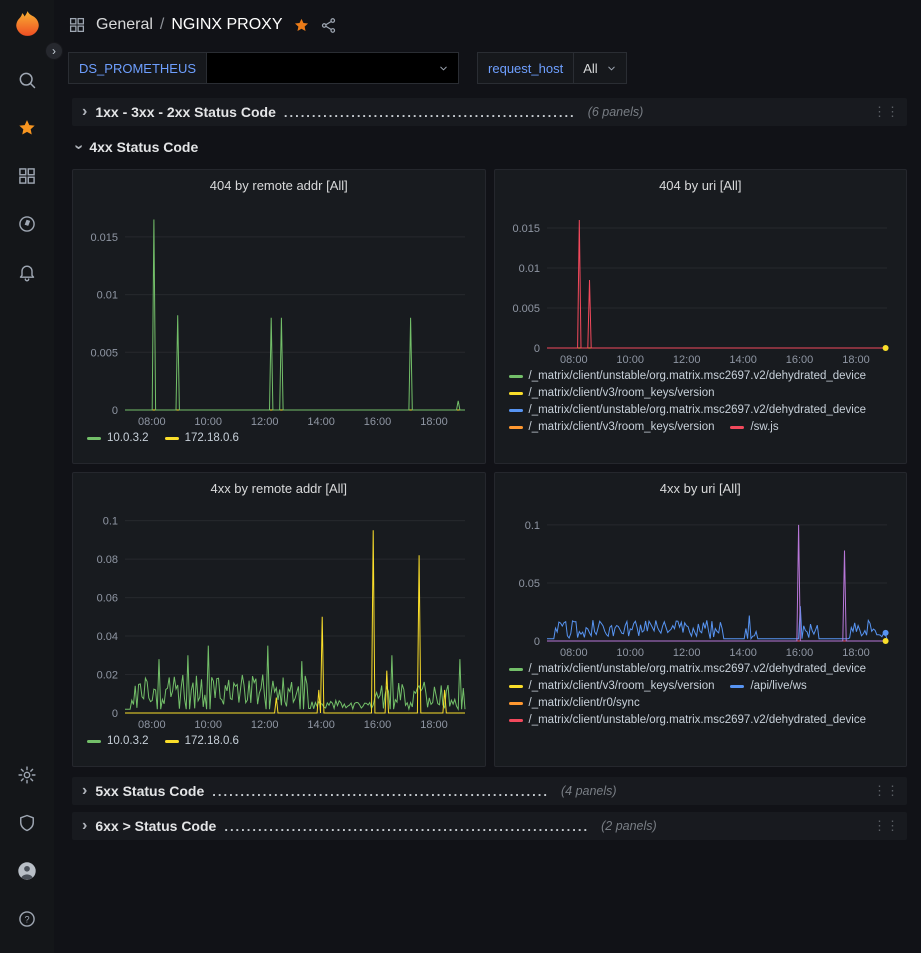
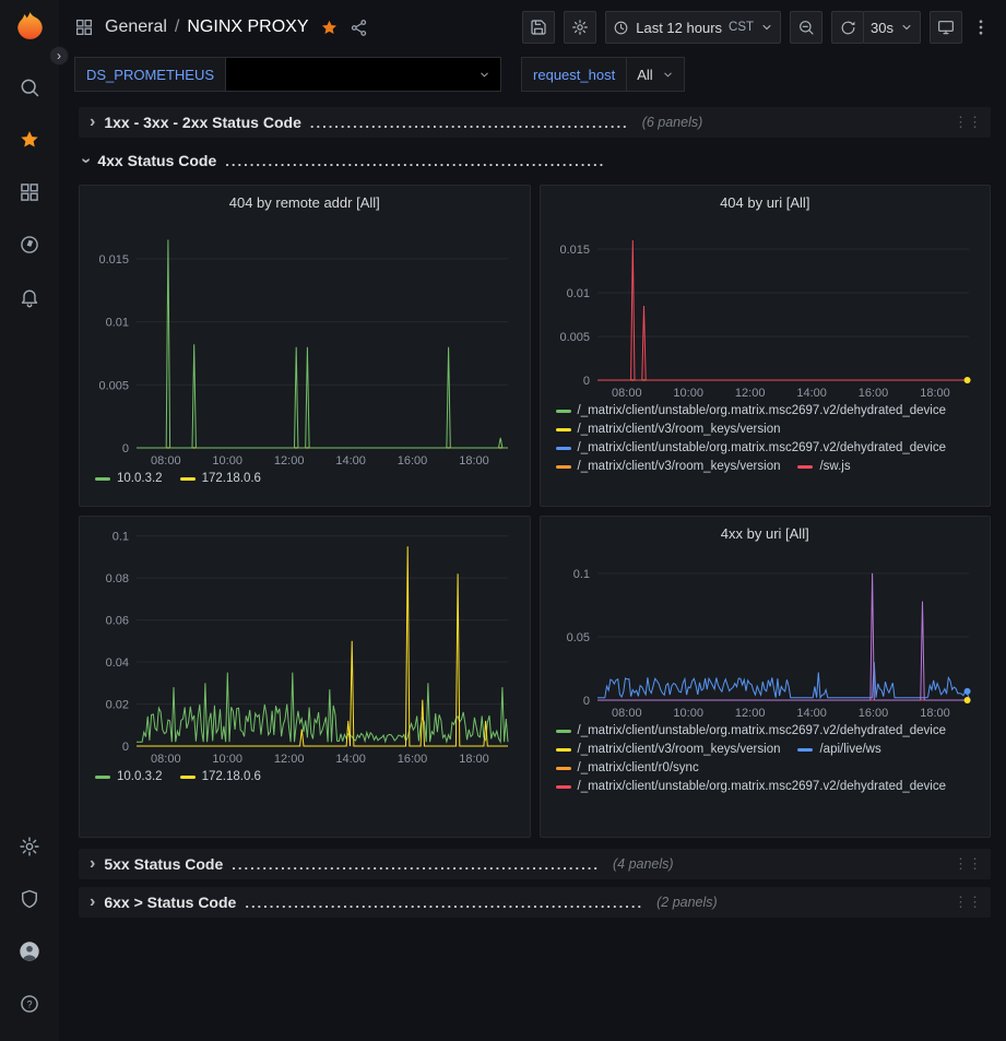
  ›
  ?
  General
  /
  NGINX PROXY
+ Last 12 hours
+ CST
+ 30s
  DS_PROMETHEUS
  request_host
  All
  ›
  1xx - 3xx - 2xx Status Code
  ....................................................
  (6 panels)
  ⋮⋮
  4xx Status Code
+ ..............................................................
  404 by remote addr [All]
  0
  0.005
  0.01
  0.015
  08:00
  10:00
  12:00
  14:00
  16:00
  18:00
  10.0.3.2
  172.18.0.6
  404 by uri [All]
  0
  0.005
  0.01
  0.015
  08:00
  10:00
  12:00
  14:00
  16:00
  18:00
  /_matrix/client/unstable/org.matrix.msc2697.v2/dehydrated_device
  /_matrix/client/v3/room_keys/version
  /_matrix/client/unstable/org.matrix.msc2697.v2/dehydrated_device
  /_matrix/client/v3/room_keys/version
  /sw.js
- 4xx by remote addr [All]
  0
  0.02
  0.04
  0.06
  0.08
  0.1
  08:00
  10:00
  12:00
  14:00
  16:00
  18:00
  10.0.3.2
  172.18.0.6
  4xx by uri [All]
  0
  0.05
  0.1
  08:00
  10:00
  12:00
  14:00
  16:00
  18:00
  /_matrix/client/unstable/org.matrix.msc2697.v2/dehydrated_device
  /_matrix/client/v3/room_keys/version
  /api/live/ws
  /_matrix/client/r0/sync
  /_matrix/client/unstable/org.matrix.msc2697.v2/dehydrated_device
  ›
  5xx Status Code
  ............................................................
  (4 panels)
  ⋮⋮
  ›
  6xx > Status Code
  .................................................................
  (2 panels)
  ⋮⋮
